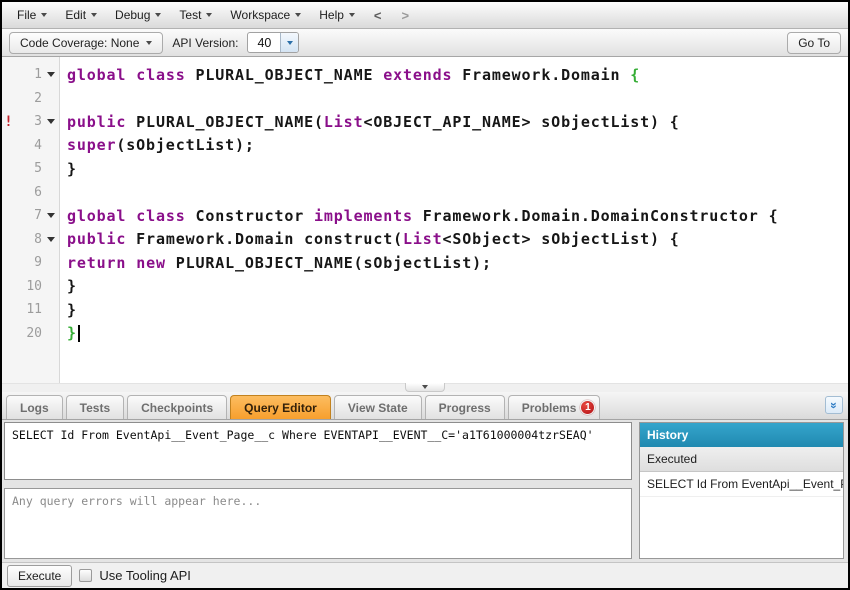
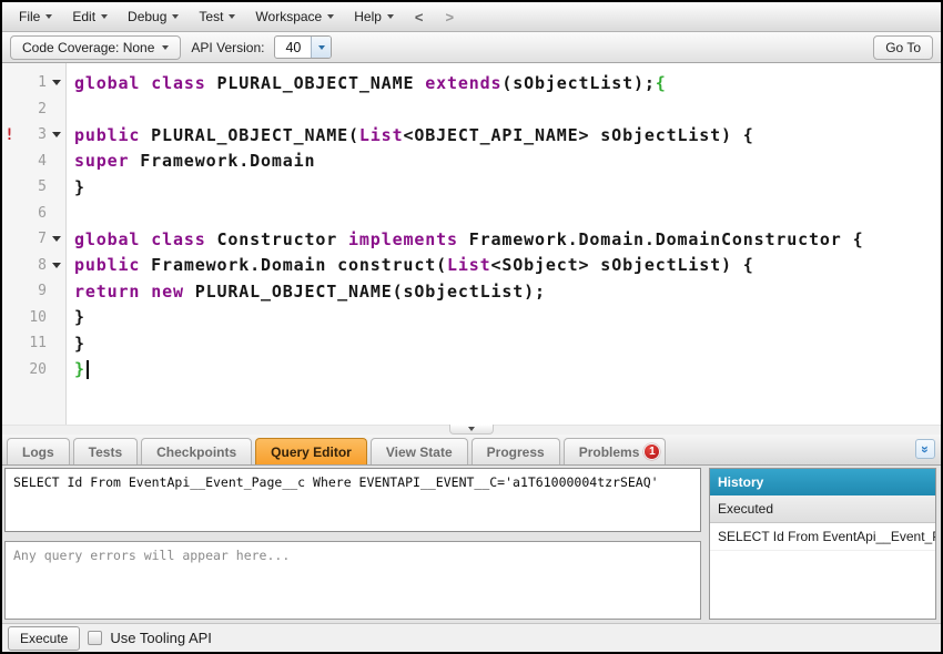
  File
  Edit
  Debug
  Test
  Workspace
  Help
  <
  >
  Code Coverage: None
  API Version:
  40
  Go To
  1
  2
  !
  3
  4
  5
  6
  7
  8
  9
  10
  11
  20
  global
  class
  PLURAL_OBJECT_NAME
  extends
- Framework.Domain
+ (sObjectList);
  {
  public
  PLURAL_OBJECT_NAME(
  List
  <OBJECT_API_NAME> sObjectList) {
  super
- (sObjectList);
+ Framework.Domain
  }
  global
  class
  Constructor
  implements
  Framework.Domain.DomainConstructor {
  public
  Framework.Domain construct(
  List
  <SObject> sObjectList) {
  return
  new
  PLURAL_OBJECT_NAME(sObjectList);
  }
  }
  }
  Logs
  Tests
  Checkpoints
  Query Editor
  View State
  Progress
  Problems
  1
  SELECT Id From EventApi__Event_Page__c Where EVENTAPI__EVENT__C='a1T61000004tzrSEAQ'
  Any query errors will appear here...
  History
  Executed
  SELECT Id From EventApi__Event_
  Execute
  Use Tooling API
